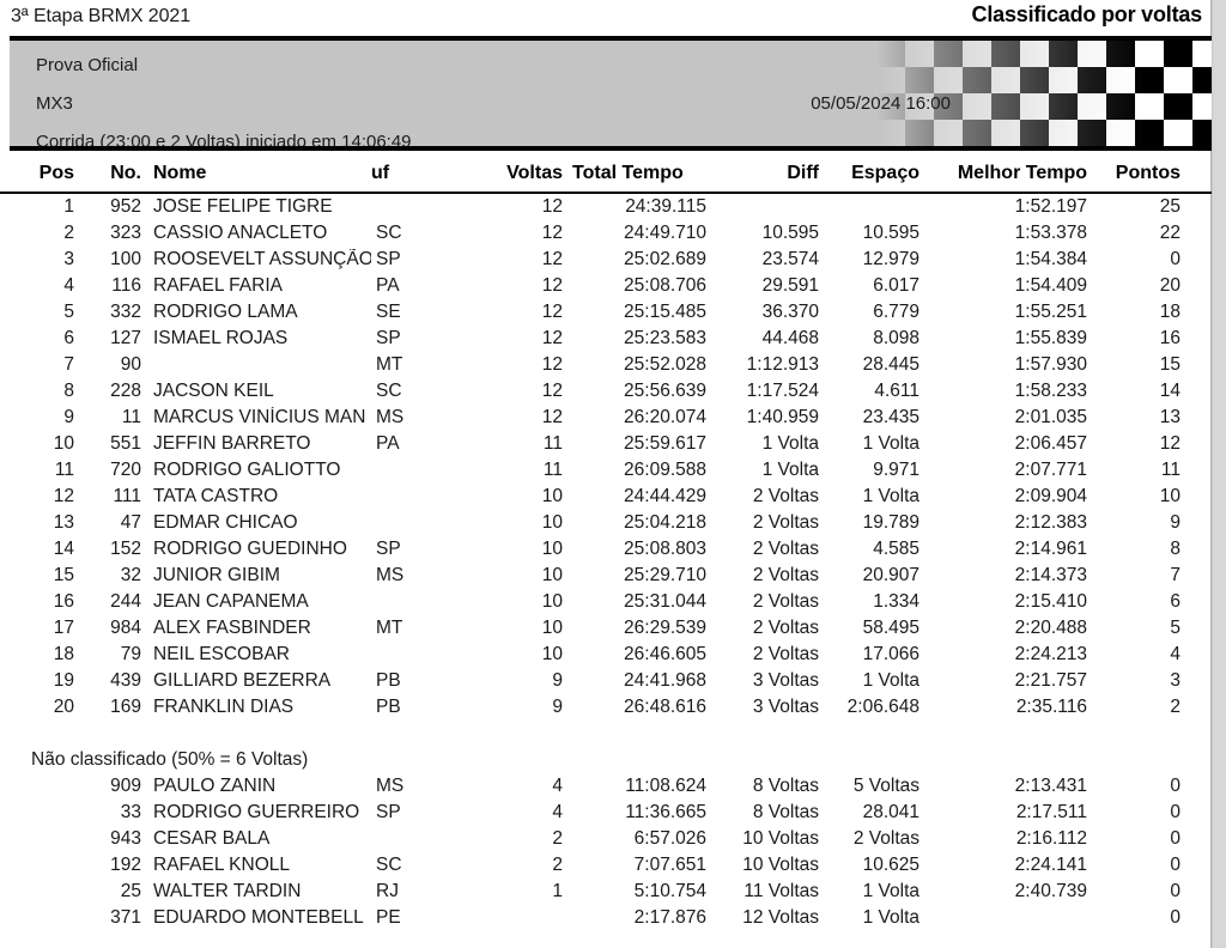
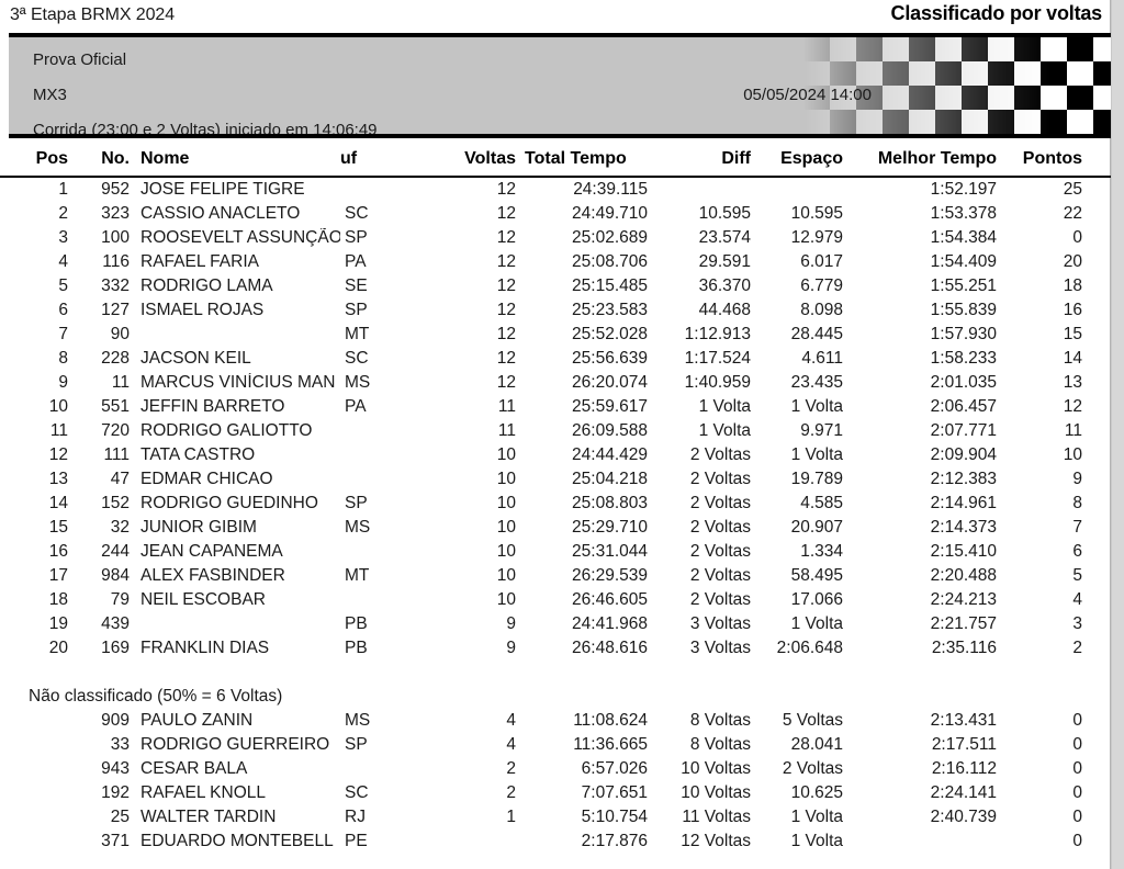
- 3ª Etapa BRMX 2021
+ 3ª Etapa BRMX 2024
  Classificado por voltas
  Prova Oficial
  MX3
  Corrida (23:00 e 2 Voltas) iniciado em 14:06:49
- 05/05/2024 16:00
+ 05/05/2024 14:00
  Pos
  No.
  Nome
  uf
  Voltas
  Total Tempo
  Diff
  Espaço
  Melhor Tempo
  Pontos
  1
  952
  JOSE FELIPE TIGRE
  12
  24:39.115
  1:52.197
  25
  2
  323
  CASSIO ANACLETO
  SC
  12
  24:49.710
  10.595
  10.595
  1:53.378
  22
  3
  100
  ROOSEVELT ASSUNÇÃO
  SP
  12
  25:02.689
  23.574
  12.979
  1:54.384
  0
  4
  116
  RAFAEL FARIA
  PA
  12
  25:08.706
  29.591
  6.017
  1:54.409
  20
  5
  332
  RODRIGO LAMA
  SE
  12
  25:15.485
  36.370
  6.779
  1:55.251
  18
  6
  127
  ISMAEL ROJAS
  SP
  12
  25:23.583
  44.468
  8.098
  1:55.839
  16
  7
  90
  MT
  12
  25:52.028
  1:12.913
  28.445
  1:57.930
  15
  8
  228
  JACSON KEIL
  SC
  12
  25:56.639
  1:17.524
  4.611
  1:58.233
  14
  9
  11
  MARCUS VINÍCIUS MAN
  MS
  12
  26:20.074
  1:40.959
  23.435
  2:01.035
  13
  10
  551
  JEFFIN BARRETO
  PA
  11
  25:59.617
  1 Volta
  1 Volta
  2:06.457
  12
  11
  720
  RODRIGO GALIOTTO
  11
  26:09.588
  1 Volta
  9.971
  2:07.771
  11
  12
  111
  TATA CASTRO
  10
  24:44.429
  2 Voltas
  1 Volta
  2:09.904
  10
  13
  47
  EDMAR CHICAO
  10
  25:04.218
  2 Voltas
  19.789
  2:12.383
  9
  14
  152
  RODRIGO GUEDINHO
  SP
  10
  25:08.803
  2 Voltas
  4.585
  2:14.961
  8
  15
  32
  JUNIOR GIBIM
  MS
  10
  25:29.710
  2 Voltas
  20.907
  2:14.373
  7
  16
  244
  JEAN CAPANEMA
  10
  25:31.044
  2 Voltas
  1.334
  2:15.410
  6
  17
  984
  ALEX FASBINDER
  MT
  10
  26:29.539
  2 Voltas
  58.495
  2:20.488
  5
  18
  79
  NEIL ESCOBAR
  10
  26:46.605
  2 Voltas
  17.066
  2:24.213
  4
  19
  439
- GILLIARD BEZERRA
  PB
  9
  24:41.968
  3 Voltas
  1 Volta
  2:21.757
  3
  20
  169
  FRANKLIN DIAS
  PB
  9
  26:48.616
  3 Voltas
  2:06.648
  2:35.116
  2
  Não classificado (50% = 6 Voltas)
  909
  PAULO ZANIN
  MS
  4
  11:08.624
  8 Voltas
  5 Voltas
  2:13.431
  0
  33
  RODRIGO GUERREIRO
  SP
  4
  11:36.665
  8 Voltas
  28.041
  2:17.511
  0
  943
  CESAR BALA
  2
  6:57.026
  10 Voltas
  2 Voltas
  2:16.112
  0
  192
  RAFAEL KNOLL
  SC
  2
  7:07.651
  10 Voltas
  10.625
  2:24.141
  0
  25
  WALTER TARDIN
  RJ
  1
  5:10.754
  11 Voltas
  1 Volta
  2:40.739
  0
  371
  EDUARDO MONTEBELL
  PE
  2:17.876
  12 Voltas
  1 Volta
  0
